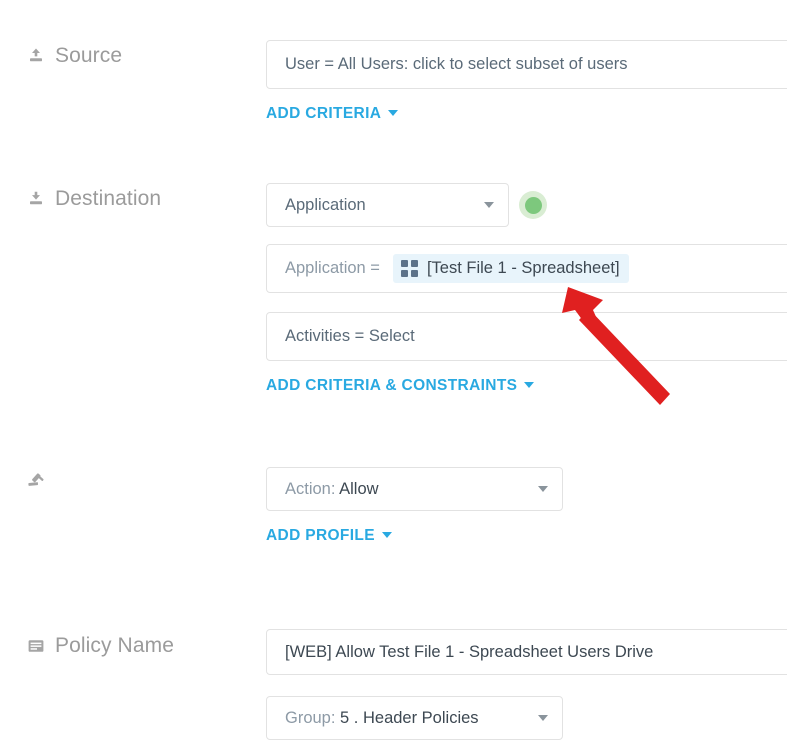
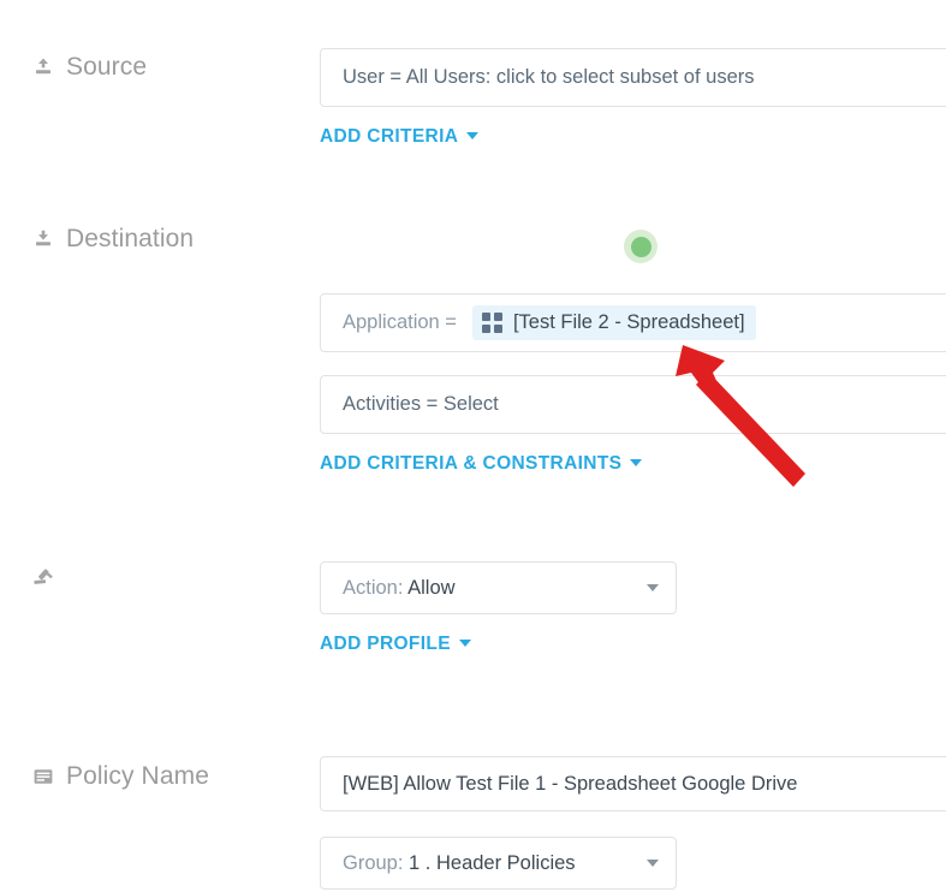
  Source
  User = All Users: click to select subset of users
  ADD CRITERIA
  Destination
- Application
  Application =
- [Test File 1 - Spreadsheet]
+ [Test File 2 - Spreadsheet]
  Activities = Select
  ADD CRITERIA & CONSTRAINTS
  Action: Allow
  ADD PROFILE
  Policy Name
- [WEB] Allow Test File 1 - Spreadsheet Users Drive
+ [WEB] Allow Test File 1 - Spreadsheet Google Drive
- Group: 5 . Header Policies
+ Group: 1 . Header Policies
